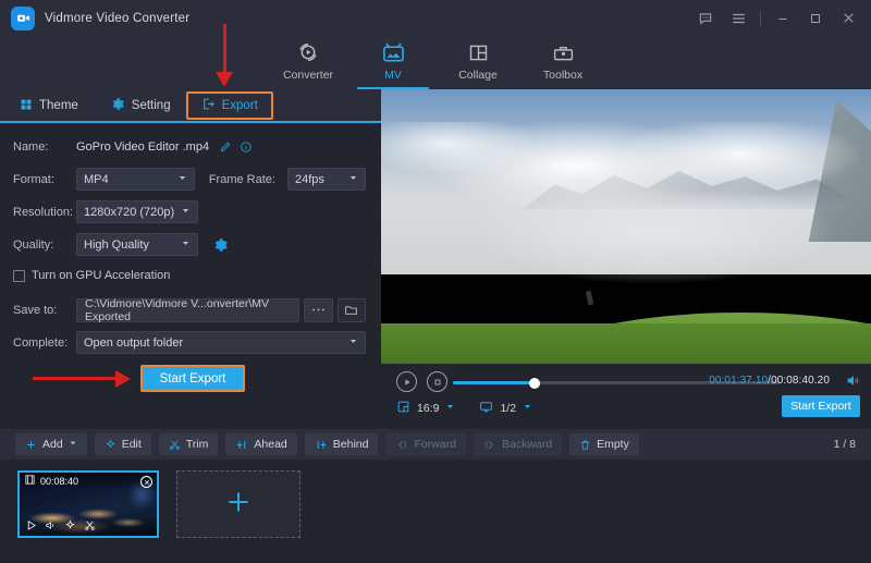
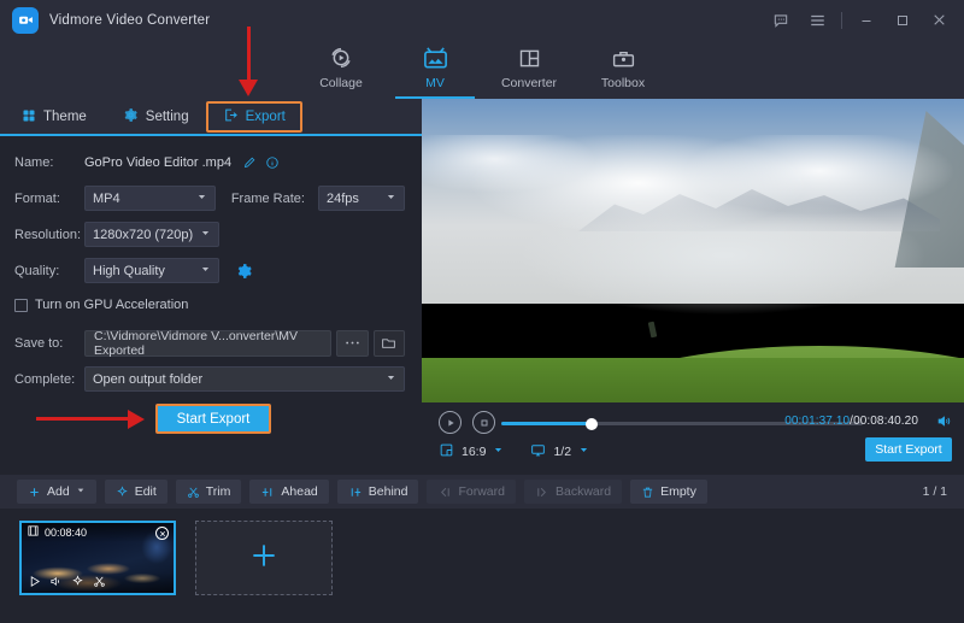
  Vidmore Video Converter
- Converter
+ Collage
  MV
- Collage
+ Converter
  Toolbox
  Theme
  Setting
  Export
  Name:
  GoPro Video Editor .mp4
  Format:
  MP4
  Frame Rate:
  24fps
  Resolution:
  1280x720 (720p)
  Quality:
  High Quality
  Turn on GPU Acceleration
  Save to:
  C:\Vidmore\Vidmore V...onverter\MV Exported
  Complete:
  Open output folder
  Start Export
  00:01:37.10/00:08:40.20
  16:9
  1/2
  Start Export
  Add
  Edit
  Trim
  Ahead
  Behind
  Forward
  Backward
  Empty
- 1 / 8
+ 1 / 1
  00:08:40
